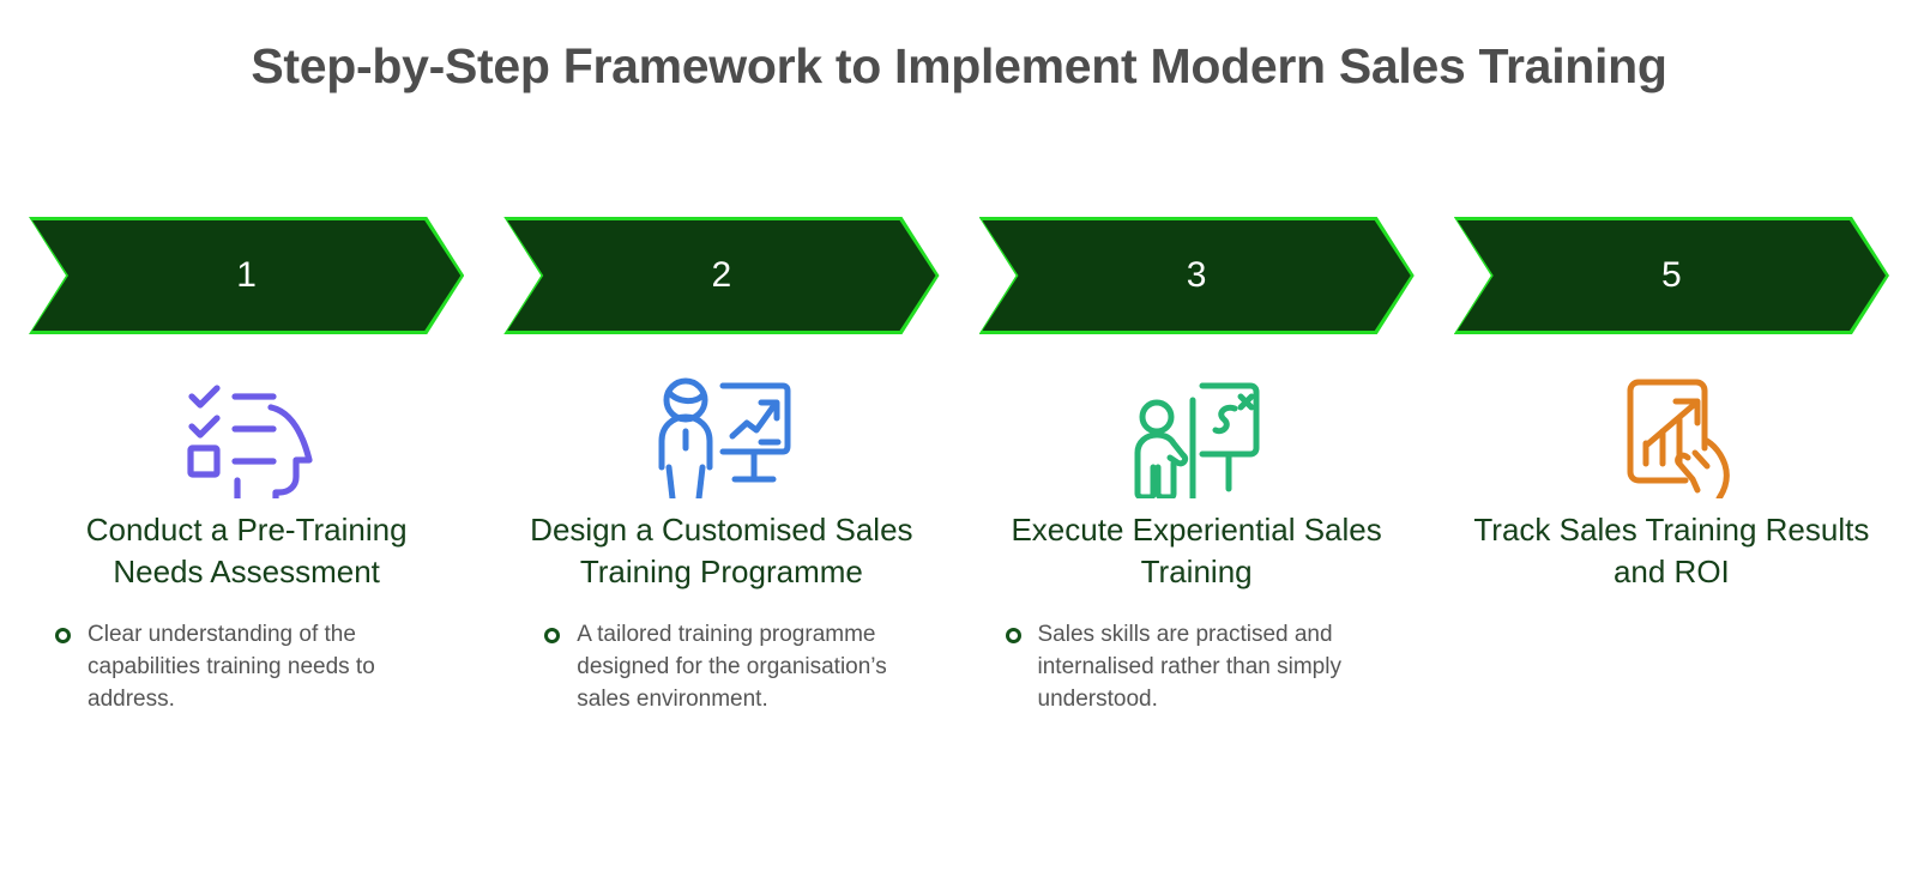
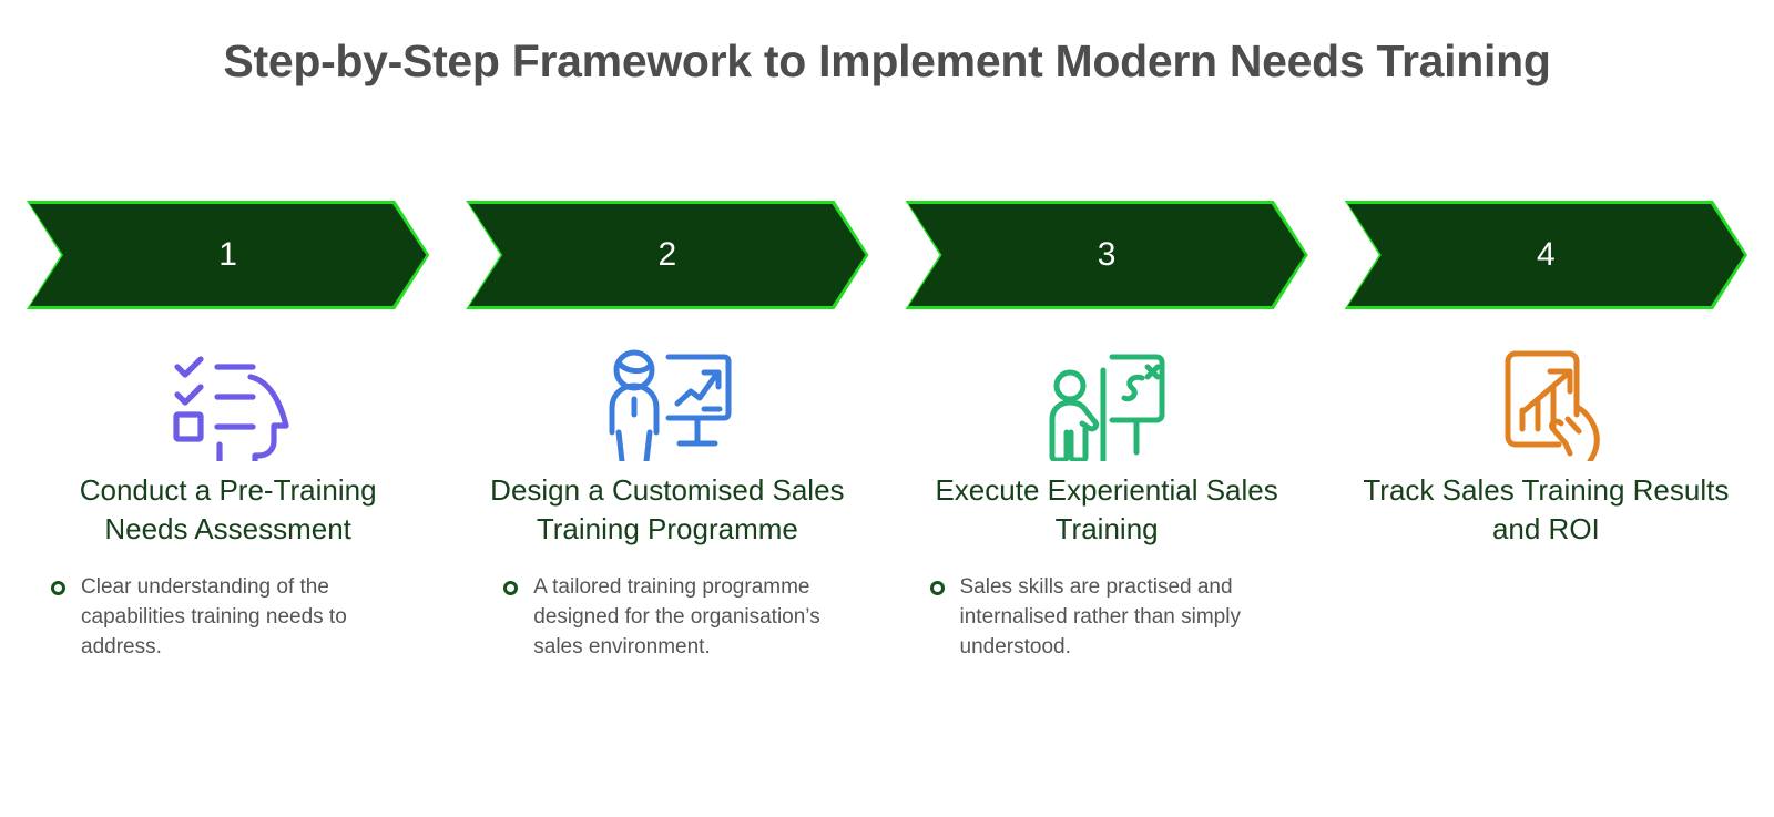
- Step-by-Step Framework to Implement Modern Sales Training
+ Step-by-Step Framework to Implement Modern Needs Training
  1
  2
  3
- 5
+ 4
  Conduct a Pre-Training Needs Assessment
  Clear understanding of the capabilities training needs to address.
  Design a Customised Sales Training Programme
  A tailored training programme designed for the organisation’s sales environment.
  Execute Experiential Sales Training
  Sales skills are practised and internalised rather than simply understood.
  Track Sales Training Results and ROI
